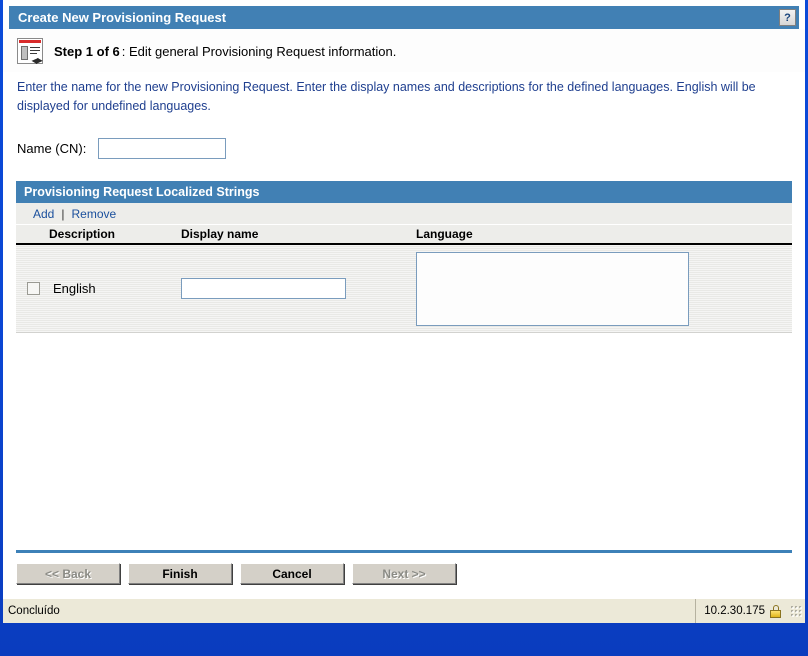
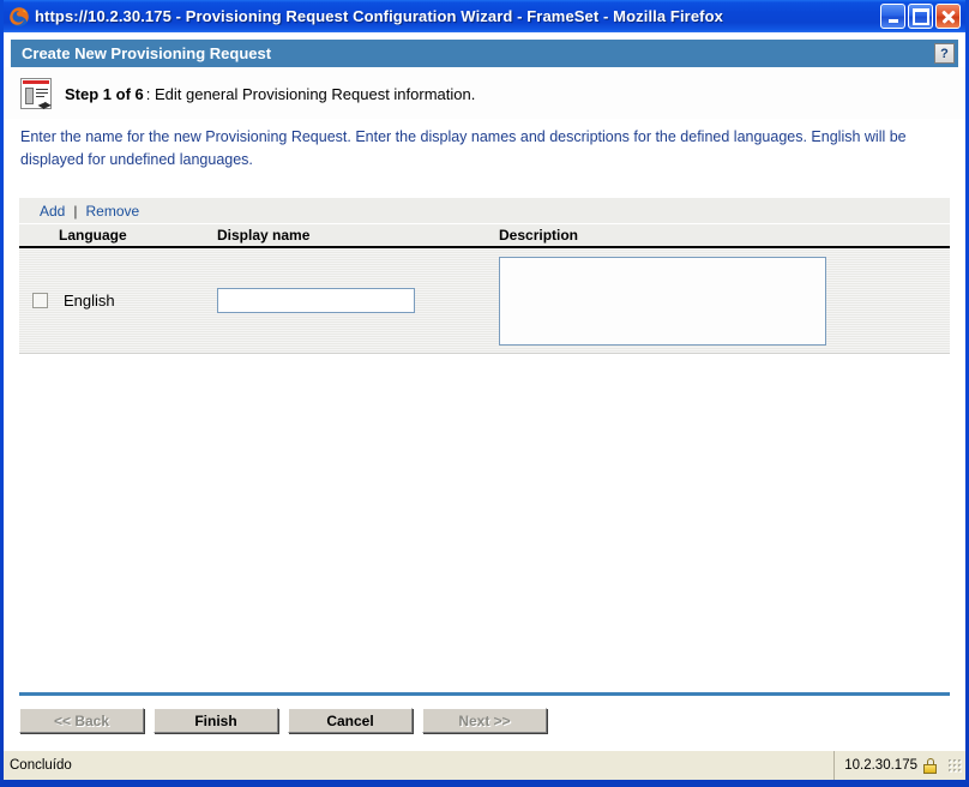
+ https://10.2.30.175 - Provisioning Request Configuration Wizard - FrameSet - Mozilla Firefox
  Create New Provisioning Request
  ?
  ◀▶
  Step 1 of 6
  : Edit general Provisioning Request information.
  Enter the name for the new Provisioning Request. Enter the display names and descriptions for the defined languages. English will be displayed for undefined languages.
- Name (CN):
- Provisioning Request Localized Strings
  Add
  |
  Remove
- Description
+ Language
  Display name
- Language
+ Description
  English
  << Back
  Finish
  Cancel
  Next >>
  Concluído
  10.2.30.175
